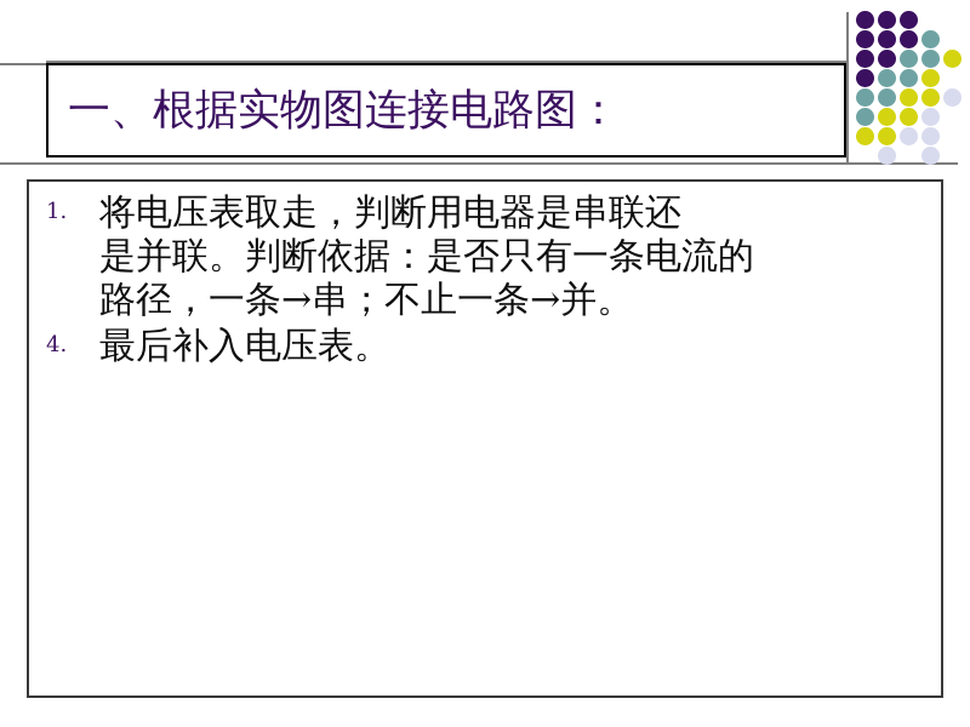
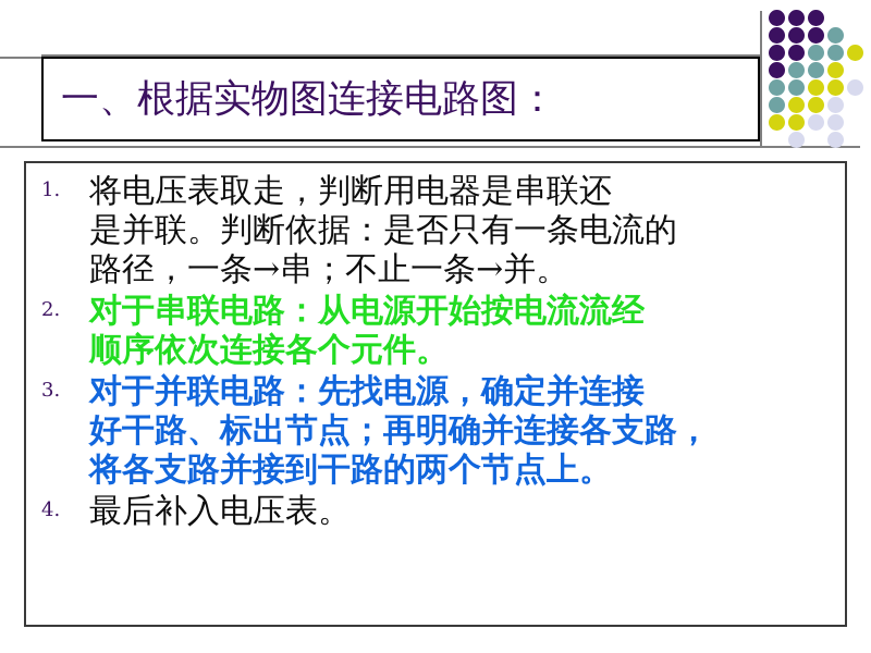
  一、根据实物图连接电路图：
  1.
  将电压表取走，判断用电器是串联还
  是并联。判断依据：是否只有一条电流的
  路径，一条→串；不止一条→并。
+ 2.
+ 对于串联电路：从电源开始按电流流经
+ 顺序依次连接各个元件。
+ 3.
+ 对于并联电路：先找电源，确定并连接
+ 好干路、标出节点；再明确并连接各支路，
+ 将各支路并接到干路的两个节点上。
  4.
  最后补入电压表。
